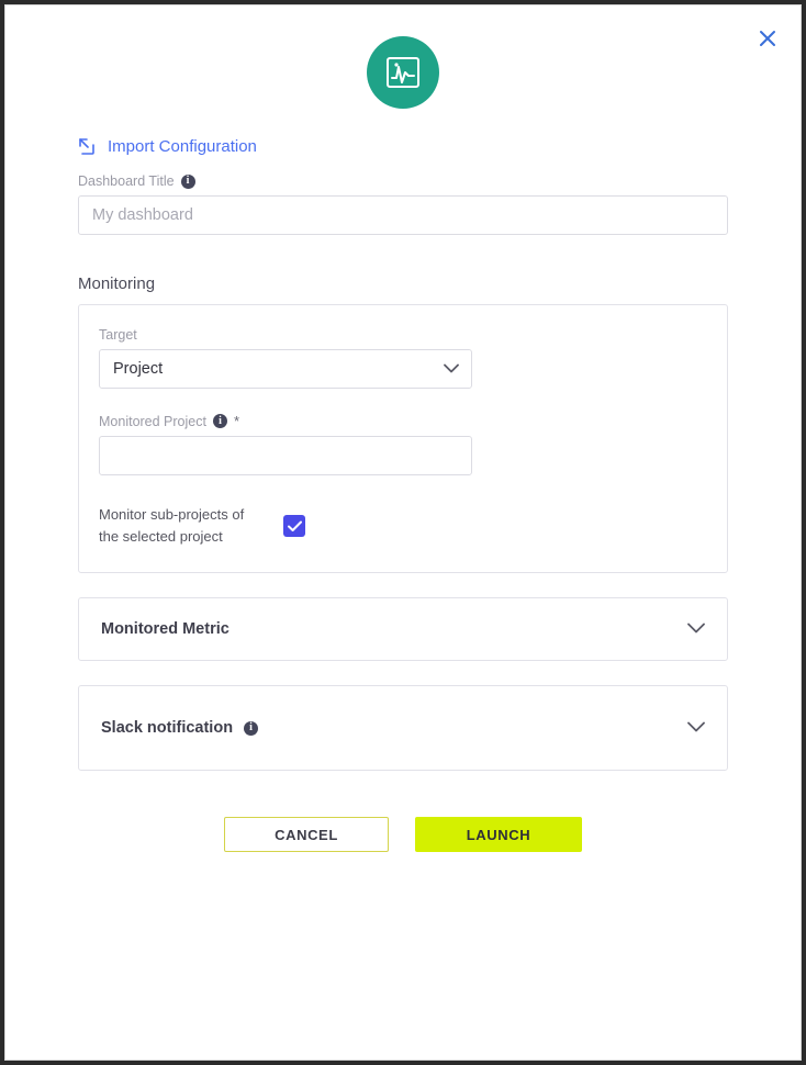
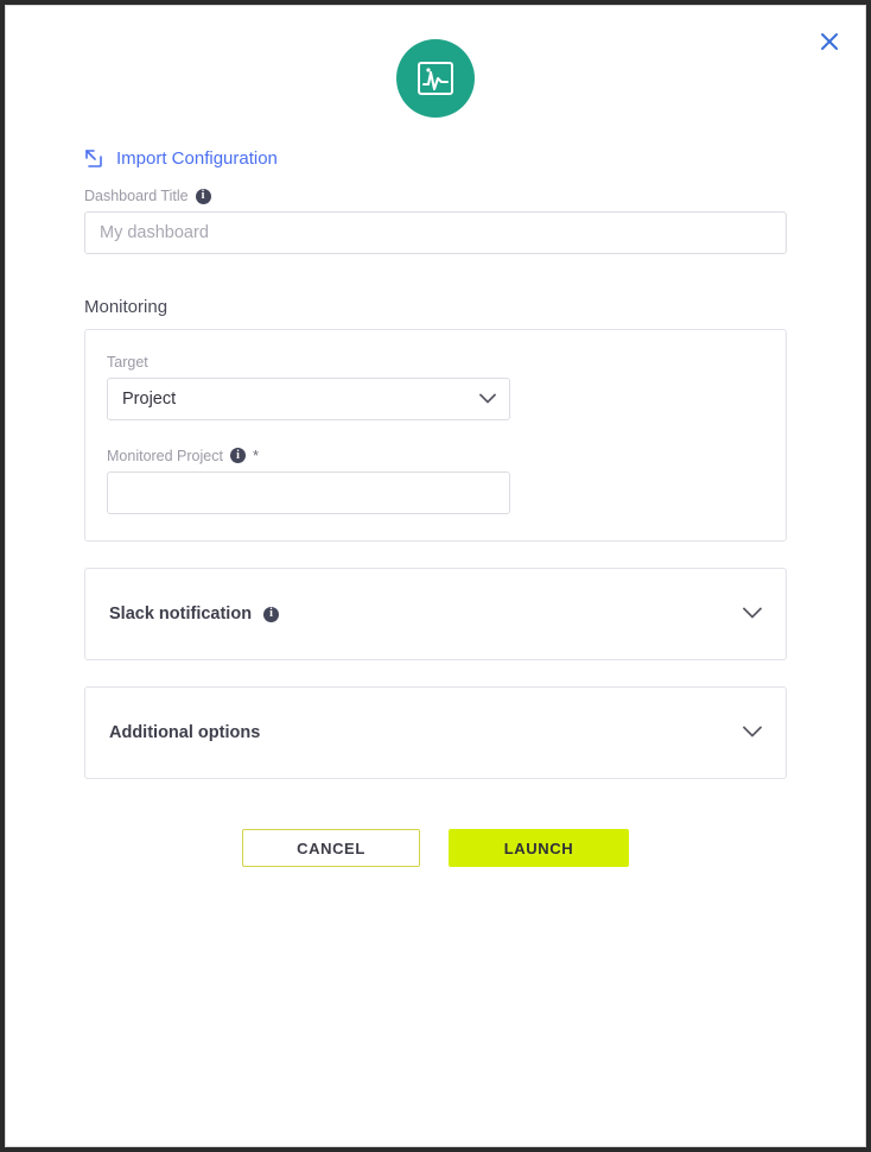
  Import Configuration
  Dashboard Title
  i
  My dashboard
  Monitoring
  Target
  Project
  Monitored Project
  i
  *
- Monitor sub-projects of the selected project
- Monitored Metric
  Slack notification
  i
+ Additional options
  CANCEL
  LAUNCH
